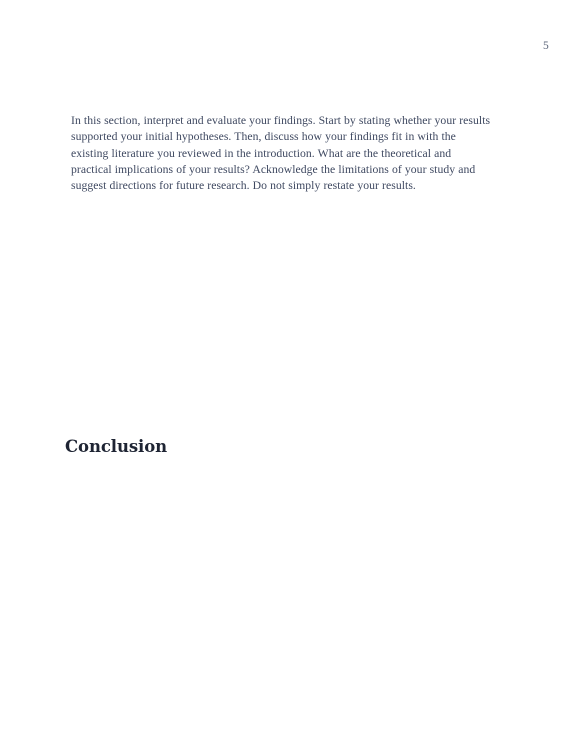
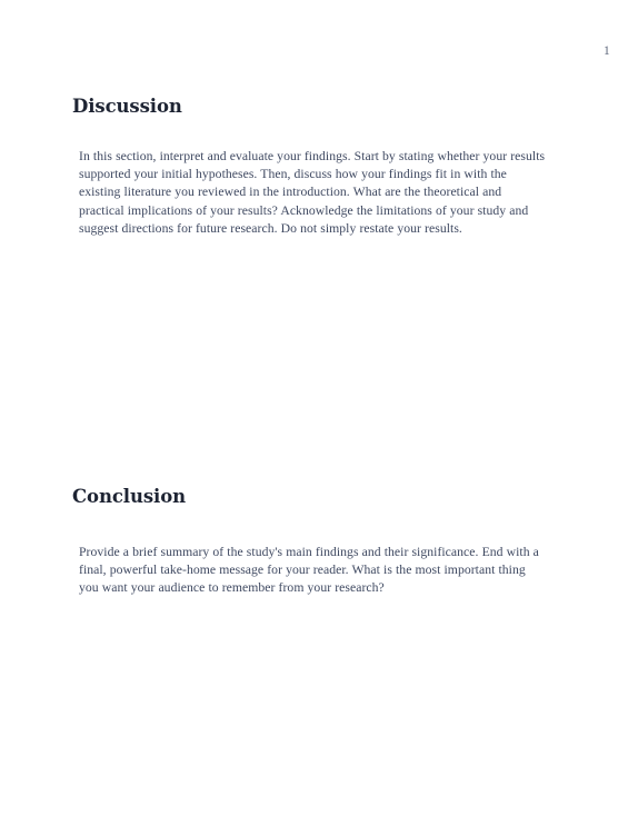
- 5
+ 1
+ Discussion
  In this section, interpret and evaluate your findings. Start by stating whether your results supported your initial hypotheses. Then, discuss how your findings fit in with the existing literature you reviewed in the introduction. What are the theoretical and practical implications of your results? Acknowledge the limitations of your study and suggest directions for future research. Do not simply restate your results.
  Conclusion
+ Provide a brief summary of the study's main findings and their significance. End with a final, powerful take-home message for your reader. What is the most important thing you want your audience to remember from your research?
